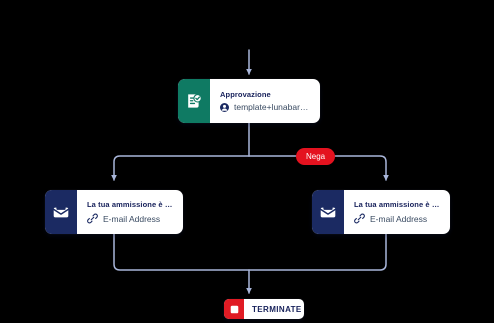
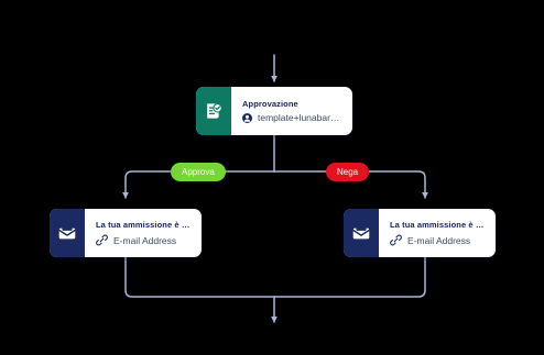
  Approvazione
  template+lunabares
+ Approva
  Nega
  La tua ammissione è sta
  E-mail Address
  La tua ammissione è sta
  E-mail Address
- TERMINATE
